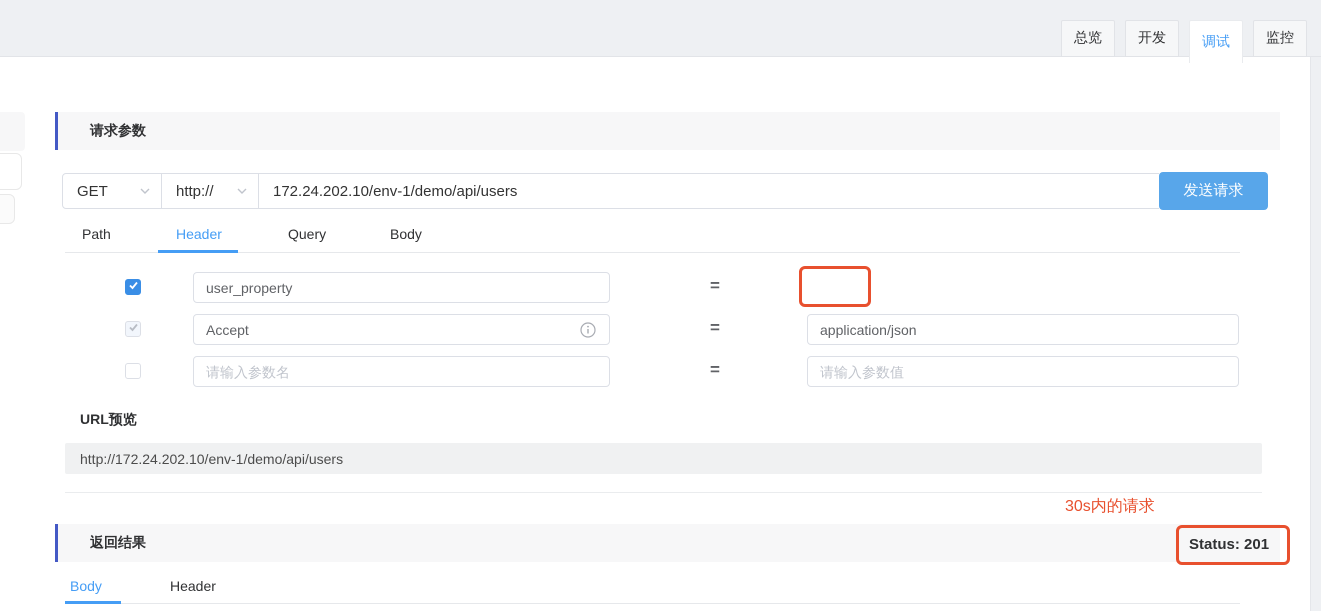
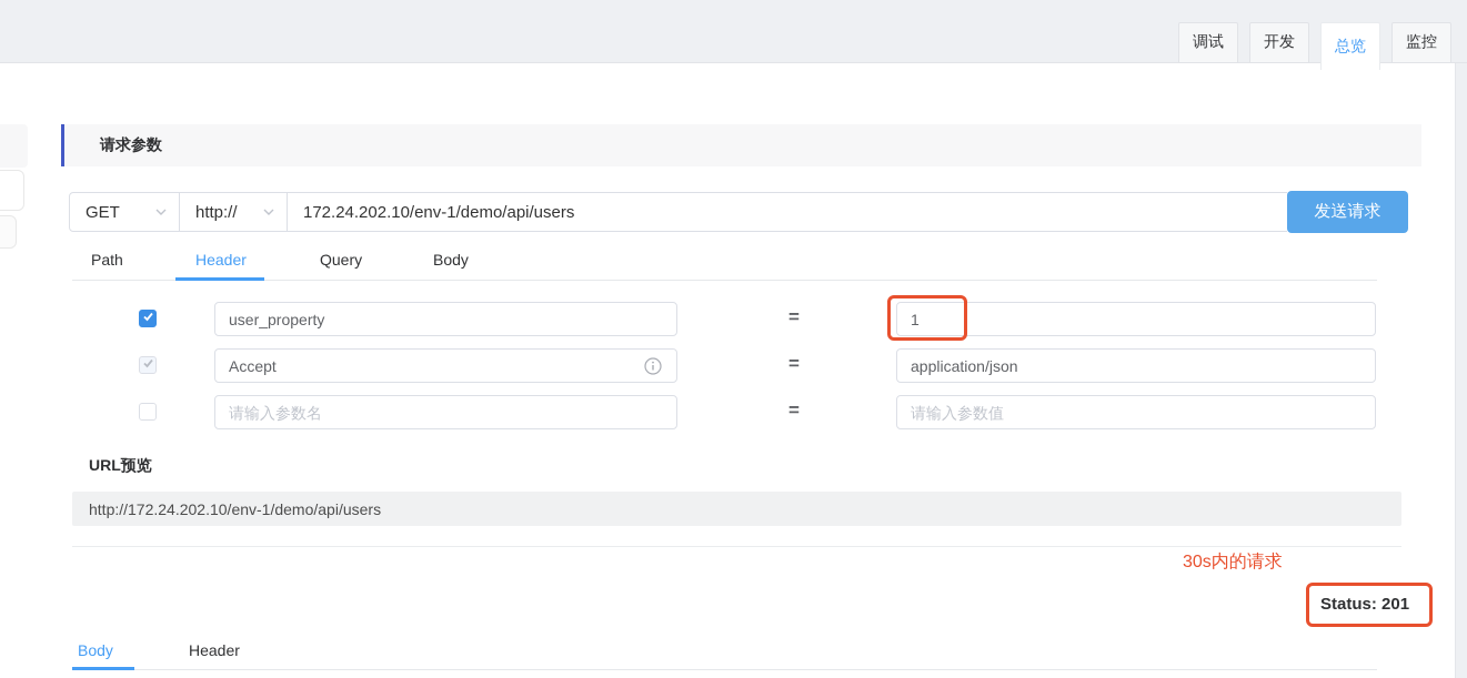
- 总览
+ 调试
  开发
- 调试
+ 总览
  监控
  请求参数
  GET
  http://
  172.24.202.10/env-1/demo/api/users
  发送请求
  Path
  Header
  Query
  Body
  user_property
  =
+ 1
  Accept
  =
  application/json
  请输入参数名
  =
  请输入参数值
  URL预览
  http://172.24.202.10/env-1/demo/api/users
  30s内的请求
- 返回结果
  Status: 201
  Body
  Header
